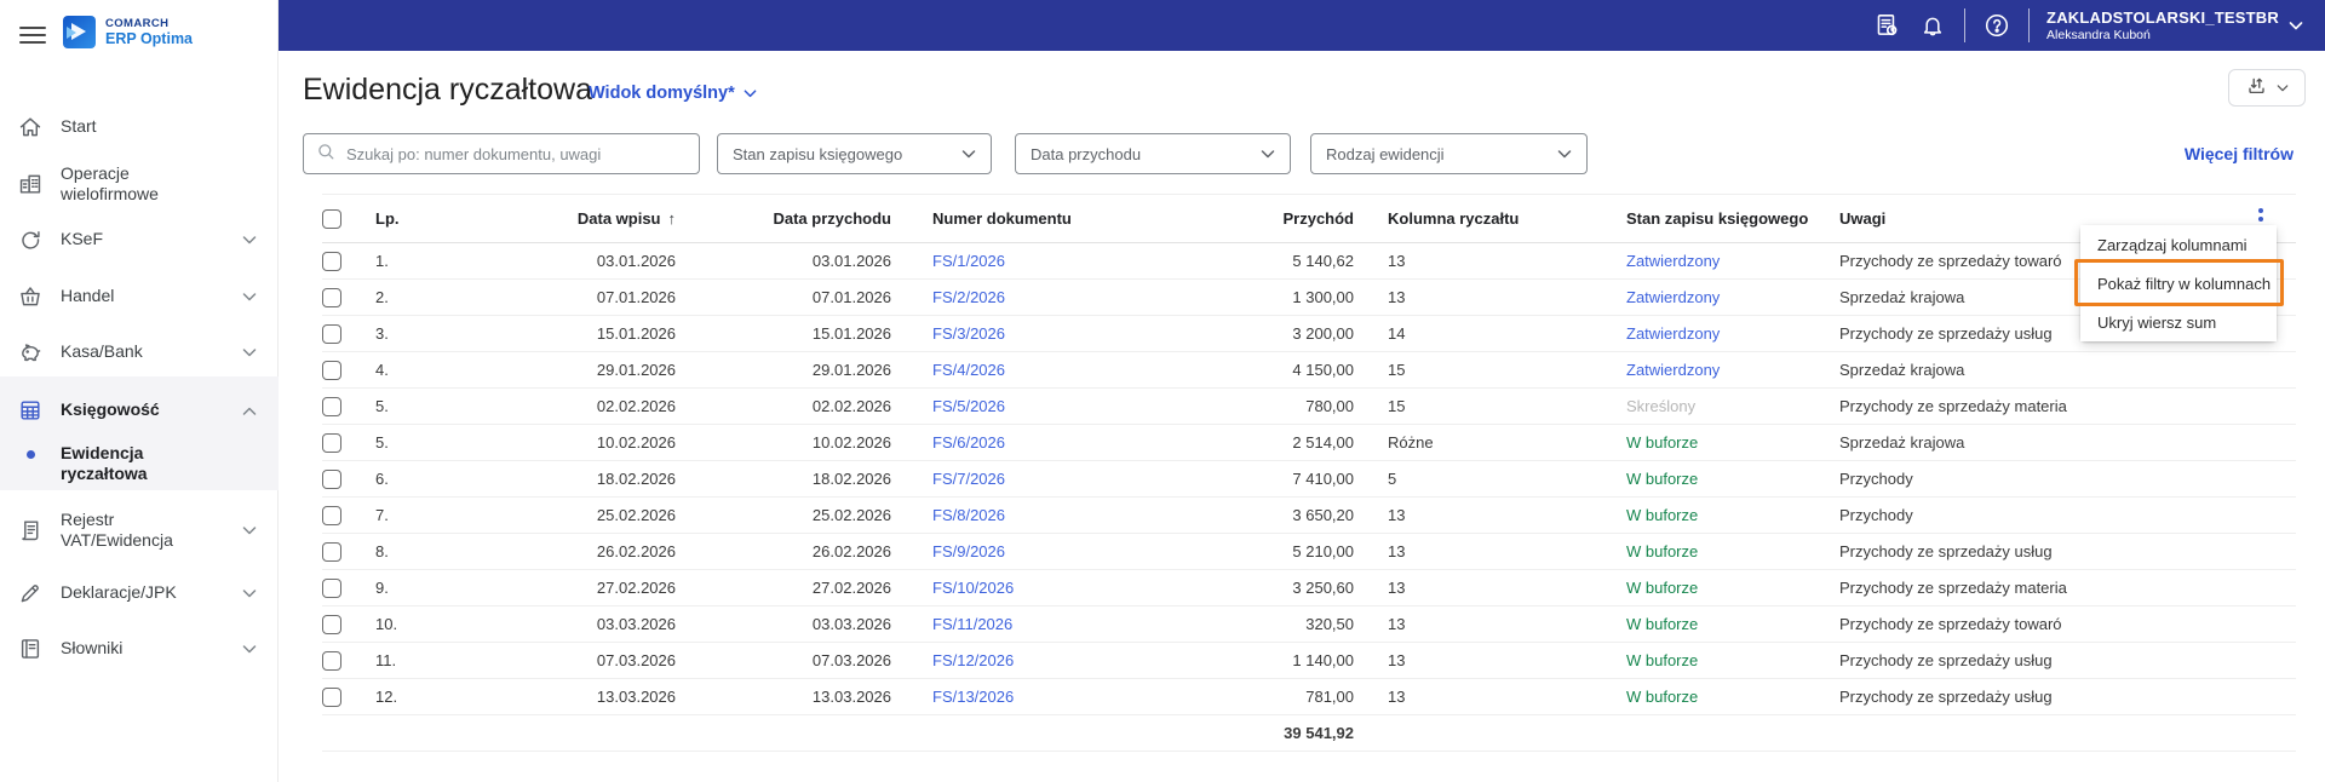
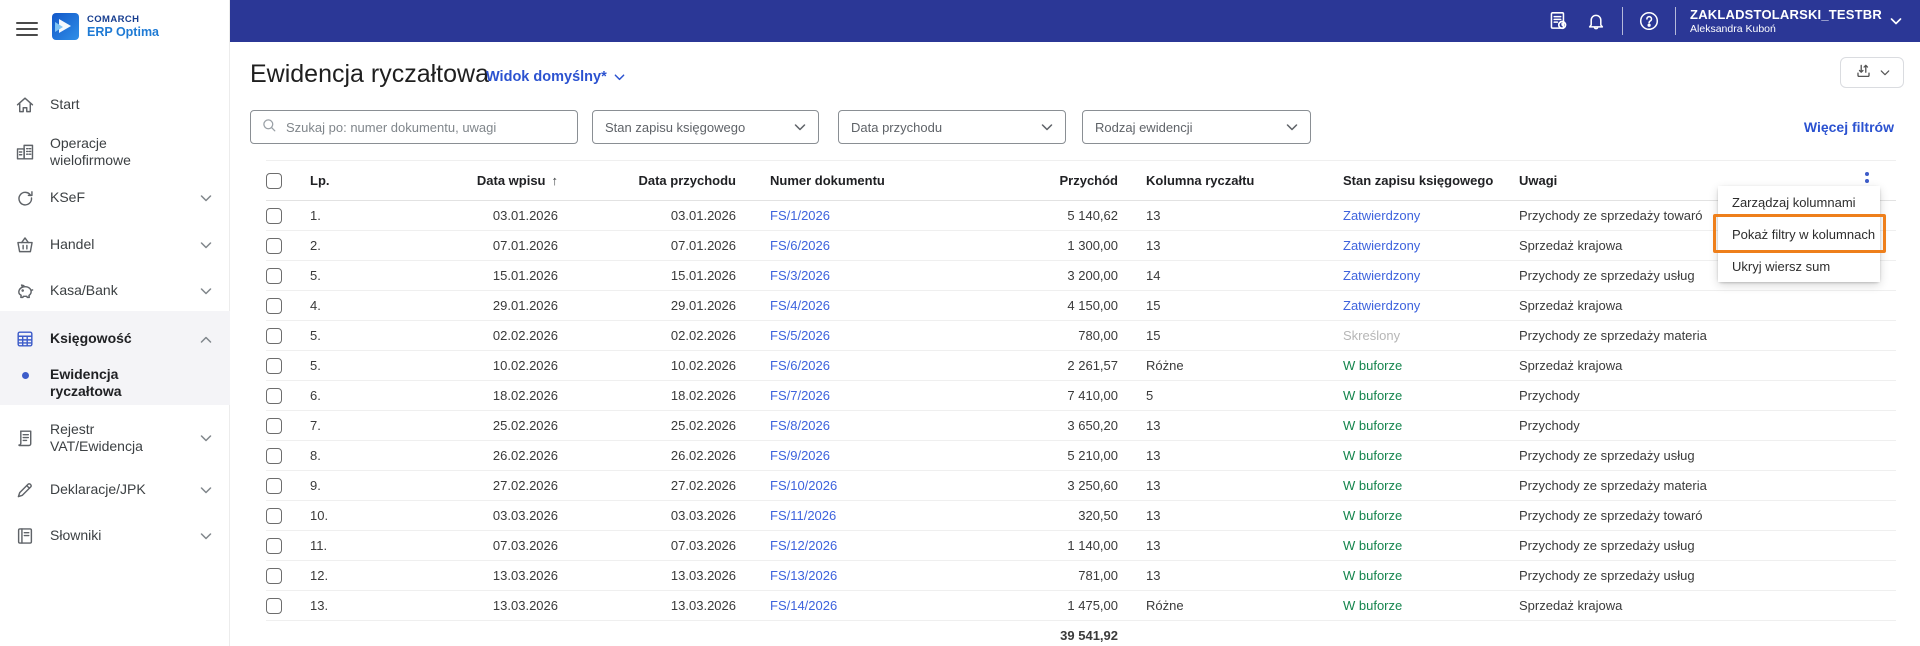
  COMARCH
  ERP Optima
  Start
  Operacje wielofirmowe
  KSeF
  Handel
  Kasa/Bank
  Księgowość
  Ewidencja ryczałtowa
  Rejestr VAT/Ewidencja
  Deklaracje/JPK
  Słowniki
  ZAKLADSTOLARSKI_TESTBR
  Aleksandra Kuboń
  Ewidencja ryczałtowa
  Widok domyślny*
  Szukaj po: numer dokumentu, uwagi
  Stan zapisu księgowego
  Data przychodu
  Rodzaj ewidencji
  Więcej filtrów
  	Lp.	Data wpisu ↑	Data przychodu	Numer dokumentu	Przychód	Kolumna ryczałtu	Stan zapisu księgowego	Uwagi
  	1.	03.01.2026	03.01.2026	FS/1/2026	5 140,62	13	Zatwierdzony	Przychody ze sprzedaży towaró
- 	2.	07.01.2026	07.01.2026	FS/2/2026	1 300,00	13	Zatwierdzony	Sprzedaż krajowa
+ 	2.	07.01.2026	07.01.2026	FS/6/2026	1 300,00	13	Zatwierdzony	Sprzedaż krajowa
- 	3.	15.01.2026	15.01.2026	FS/3/2026	3 200,00	14	Zatwierdzony	Przychody ze sprzedaży usług
+ 	5.	15.01.2026	15.01.2026	FS/3/2026	3 200,00	14	Zatwierdzony	Przychody ze sprzedaży usług
  	4.	29.01.2026	29.01.2026	FS/4/2026	4 150,00	15	Zatwierdzony	Sprzedaż krajowa
  	5.	02.02.2026	02.02.2026	FS/5/2026	780,00	15	Skreślony	Przychody ze sprzedaży materia
- 	5.	10.02.2026	10.02.2026	FS/6/2026	2 514,00	Różne	W buforze	Sprzedaż krajowa
+ 	5.	10.02.2026	10.02.2026	FS/6/2026	2 261,57	Różne	W buforze	Sprzedaż krajowa
  	6.	18.02.2026	18.02.2026	FS/7/2026	7 410,00	5	W buforze	Przychody
  	7.	25.02.2026	25.02.2026	FS/8/2026	3 650,20	13	W buforze	Przychody
  	8.	26.02.2026	26.02.2026	FS/9/2026	5 210,00	13	W buforze	Przychody ze sprzedaży usług
  	9.	27.02.2026	27.02.2026	FS/10/2026	3 250,60	13	W buforze	Przychody ze sprzedaży materia
  	10.	03.03.2026	03.03.2026	FS/11/2026	320,50	13	W buforze	Przychody ze sprzedaży towaró
  	11.	07.03.2026	07.03.2026	FS/12/2026	1 140,00	13	W buforze	Przychody ze sprzedaży usług
  	12.	13.03.2026	13.03.2026	FS/13/2026	781,00	13	W buforze	Przychody ze sprzedaży usług
+ 	13.	13.03.2026	13.03.2026	FS/14/2026	1 475,00	Różne	W buforze	Sprzedaż krajowa
  					39 541,92
  Zarządzaj kolumnami
  Pokaż filtry w kolumnach
  Ukryj wiersz sum
